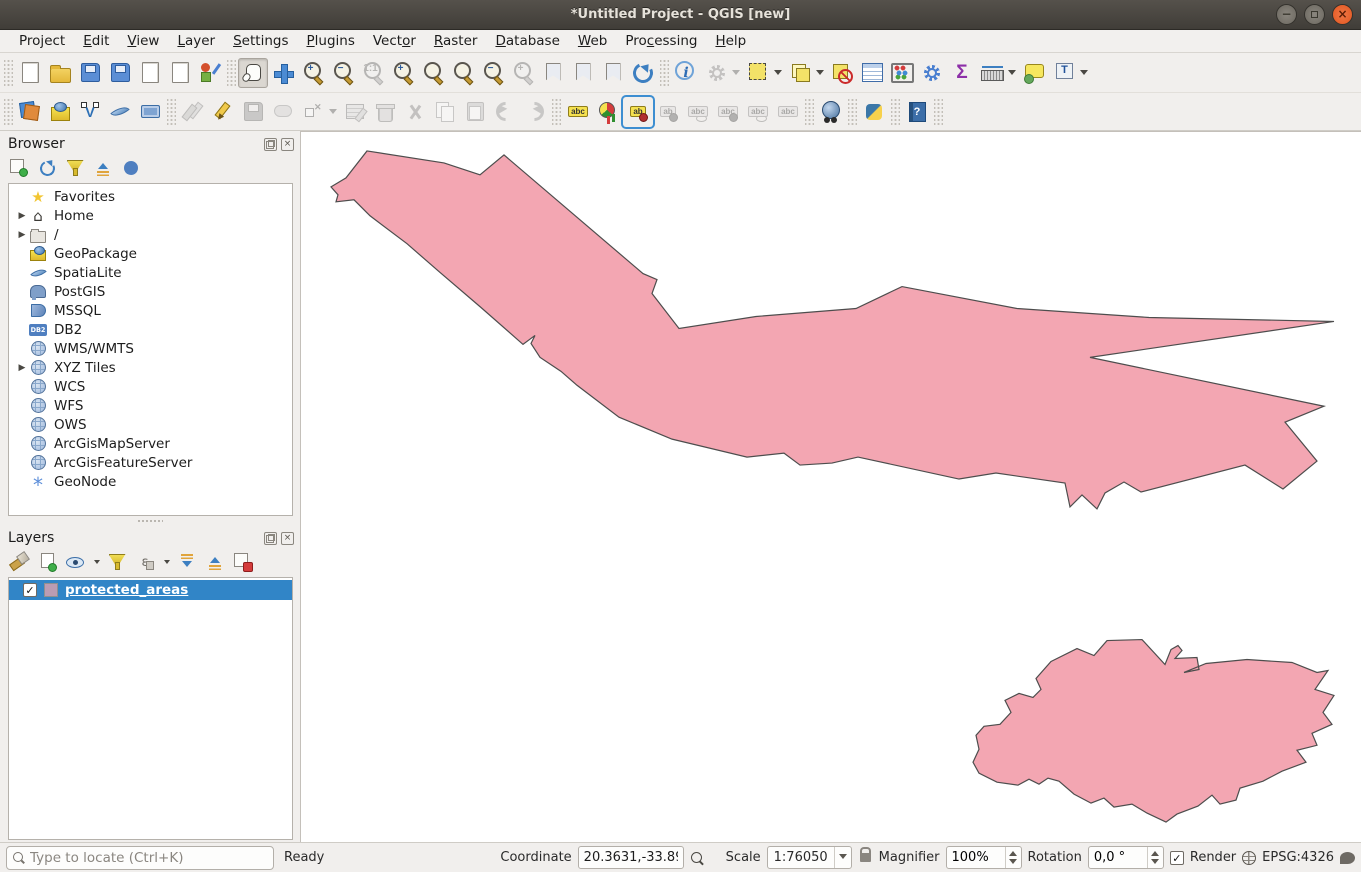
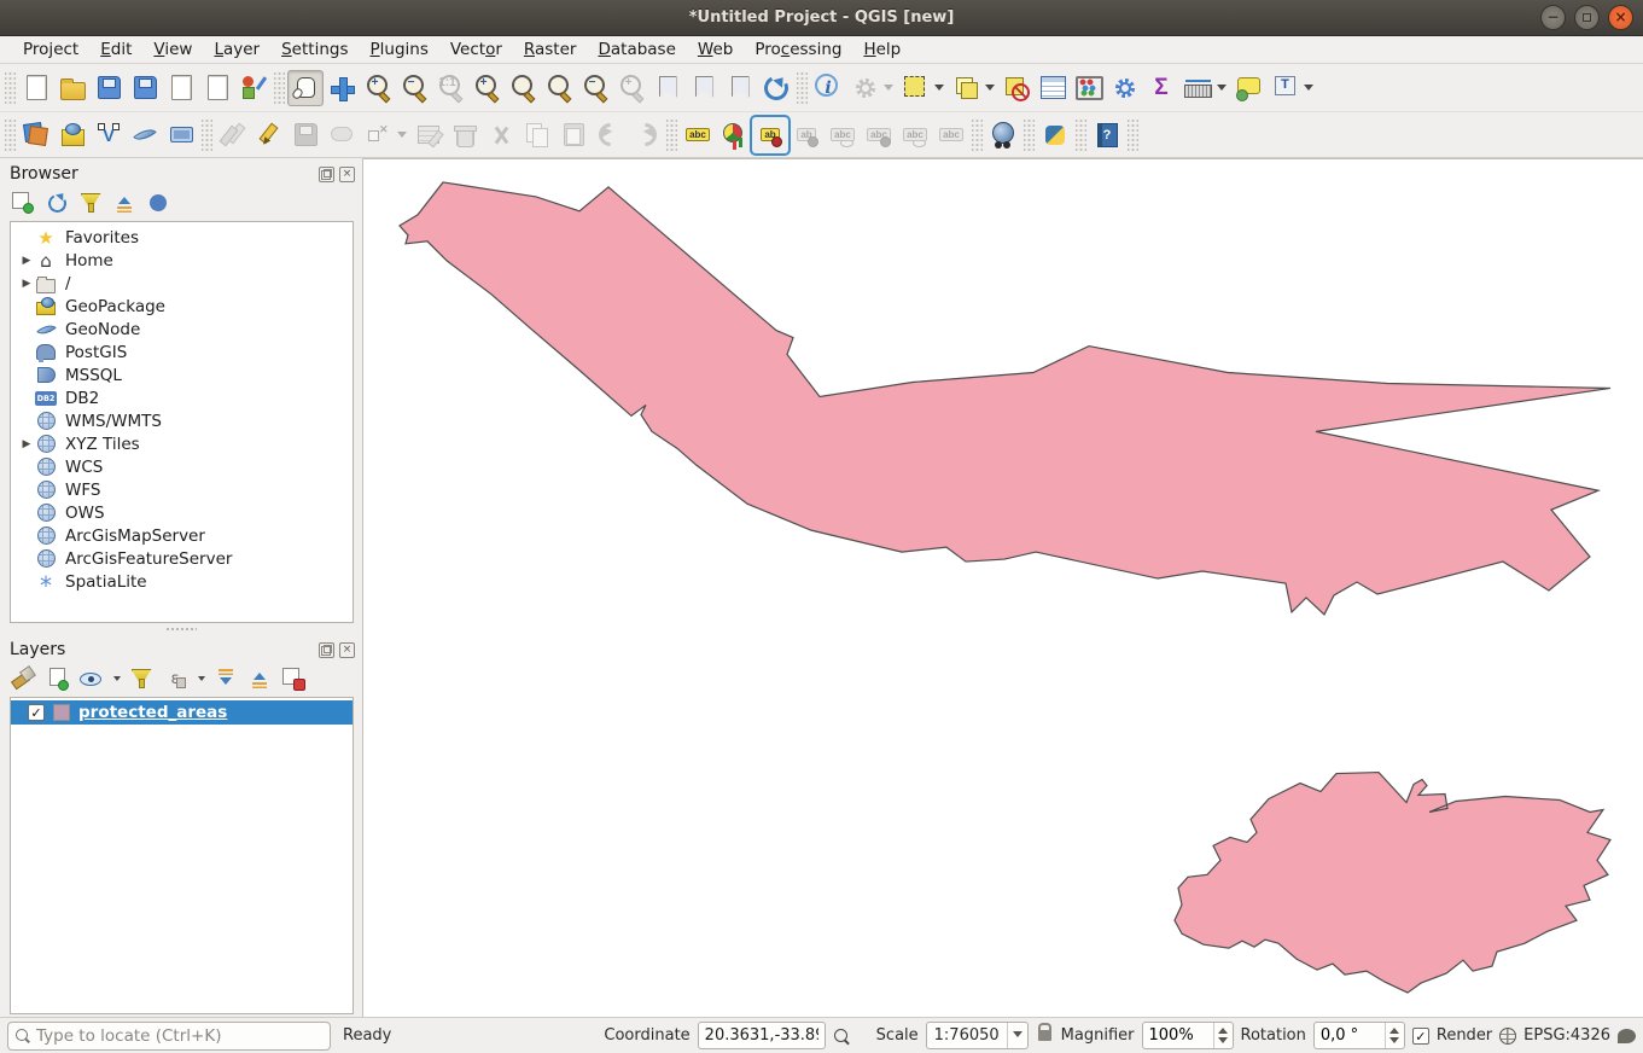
  *Untitled Project - QGIS [new]
  −
  ×
  Project
  Edit
  View
  Layer
  Settings
  Plugins
  Vector
  Raster
  Database
  Web
  Processing
  Help
  +
  −
  1:1
  +
  −
  +
  i
  Σ
  T
  V
  abc
  ab
  ab
  abc
  abc
  abc
  abc
  ?
  Browser
  ×
  ★
  Favorites
  ▶
  ⌂
  Home
  ▶
  /
  GeoPackage
- SpatiaLite
+ GeoNode
  PostGIS
  MSSQL
  DB2
  DB2
  WMS/WMTS
  ▶
  XYZ Tiles
  WCS
  WFS
  OWS
  ArcGisMapServer
  ArcGisFeatureServer
  *
- GeoNode
+ SpatiaLite
  Layers
  ×
  ε
  ✓
  protected_areas
  Type to locate (Ctrl+K)
  Ready
  Coordinate
  20.3631,-33.8
  Scale
  1:76050
  Magnifier
  100%
  Rotation
  0,0 °
  ✓
  Render
  EPSG:4326
